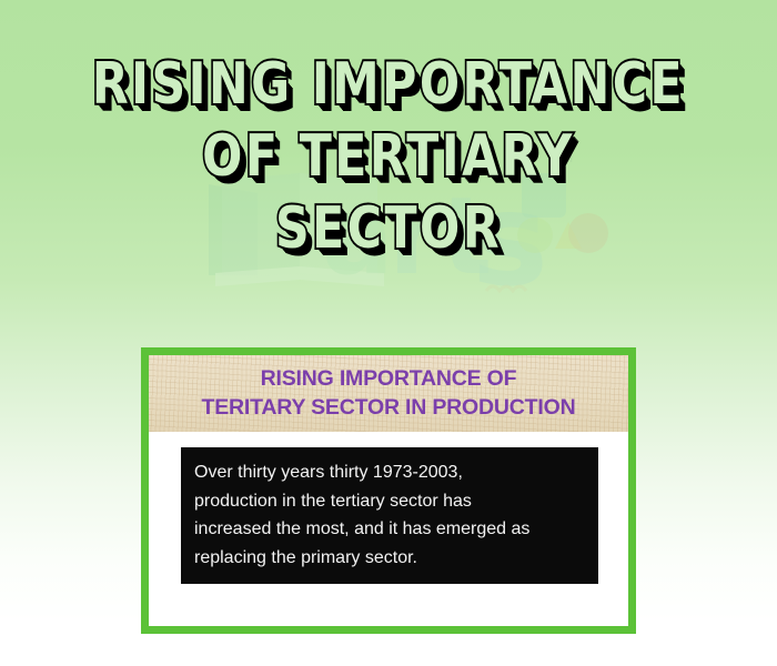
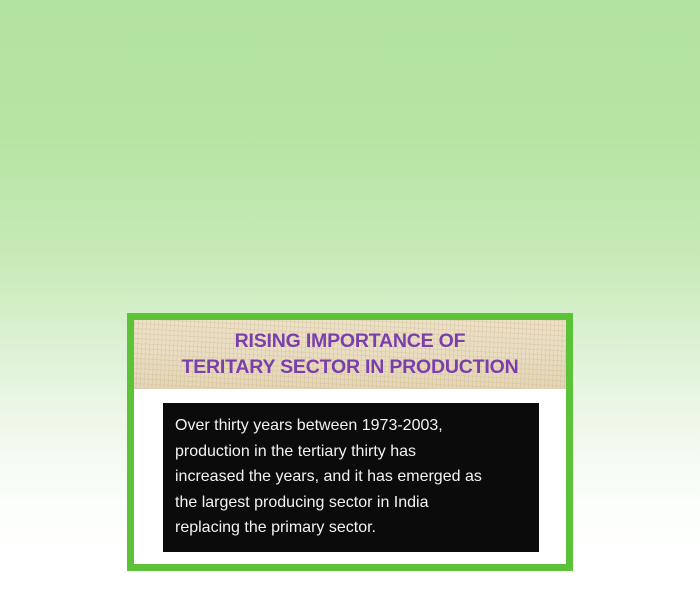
- a
- rt
- s
- TM
- RISING IMPORTANCE
- OF TERTIARY
- SECTOR
  RISING IMPORTANCE OF
  TERITARY SECTOR IN PRODUCTION
- Over thirty years thirty 1973-2003,
+ Over thirty years between 1973-2003,
- production in the tertiary sector has
+ production in the tertiary thirty has
- increased the most, and it has emerged as
+ increased the years, and it has emerged as
+ the largest producing sector in India
  replacing the primary sector.
